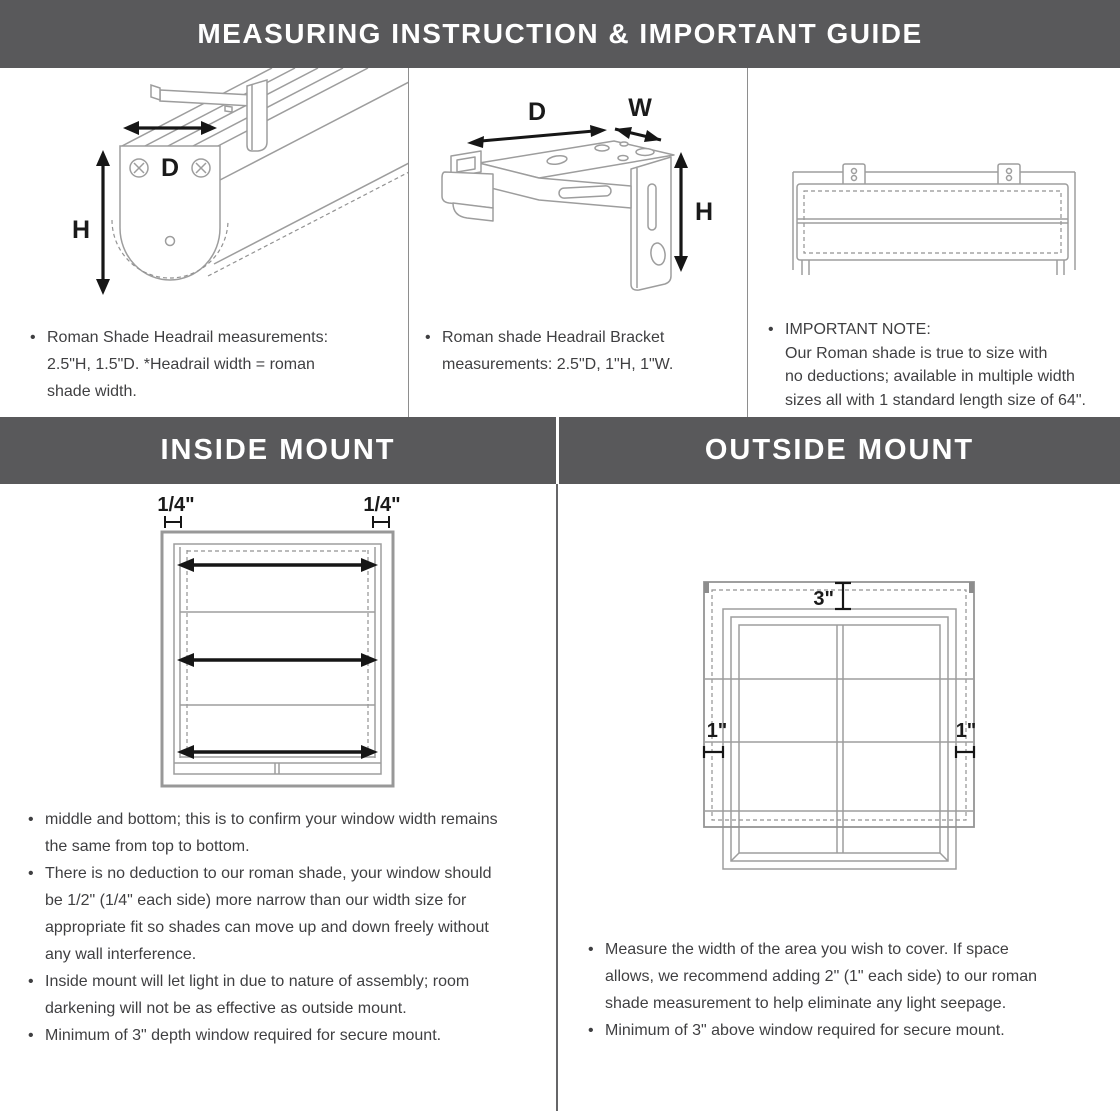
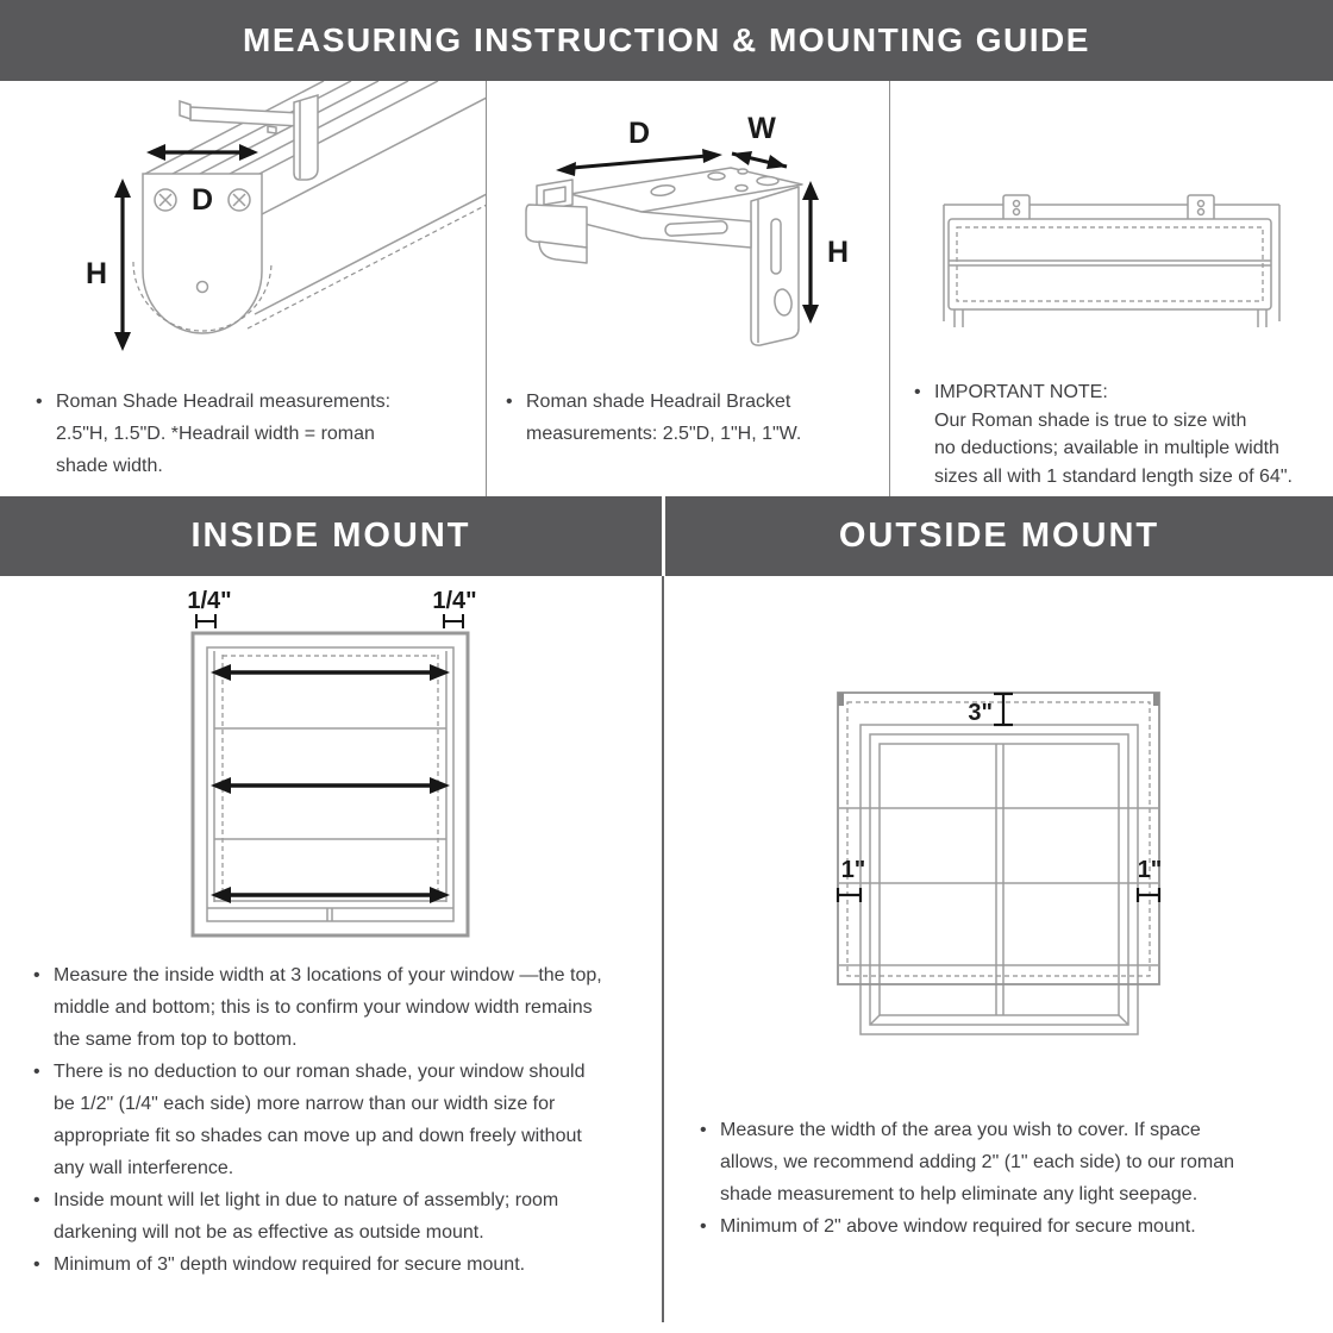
- MEASURING INSTRUCTION & IMPORTANT GUIDE
+ MEASURING INSTRUCTION & MOUNTING GUIDE
  D
  H
  Roman Shade Headrail measurements:
  2.5"H, 1.5"D. *Headrail width = roman
  shade width.
  D
  W
  H
  Roman shade Headrail Bracket
  measurements: 2.5"D, 1"H, 1"W.
  IMPORTANT NOTE:
  Our Roman shade is true to size with
  no deductions; available in multiple width
  sizes all with 1 standard length size of 64".
  INSIDE MOUNT
  OUTSIDE MOUNT
  1/4"
  1/4"
+ Measure the inside width at 3 locations of your window —the top,
  middle and bottom; this is to confirm your window width remains
  the same from top to bottom.
  There is no deduction to our roman shade, your window should
  be 1/2" (1/4" each side) more narrow than our width size for
  appropriate fit so shades can move up and down freely without
  any wall interference.
  Inside mount will let light in due to nature of assembly; room
  darkening will not be as effective as outside mount.
  Minimum of 3" depth window required for secure mount.
  3"
  1"
  1"
  Measure the width of the area you wish to cover. If space
  allows, we recommend adding 2" (1" each side) to our roman
  shade measurement to help eliminate any light seepage.
- Minimum of 3" above window required for secure mount.
+ Minimum of 2" above window required for secure mount.
